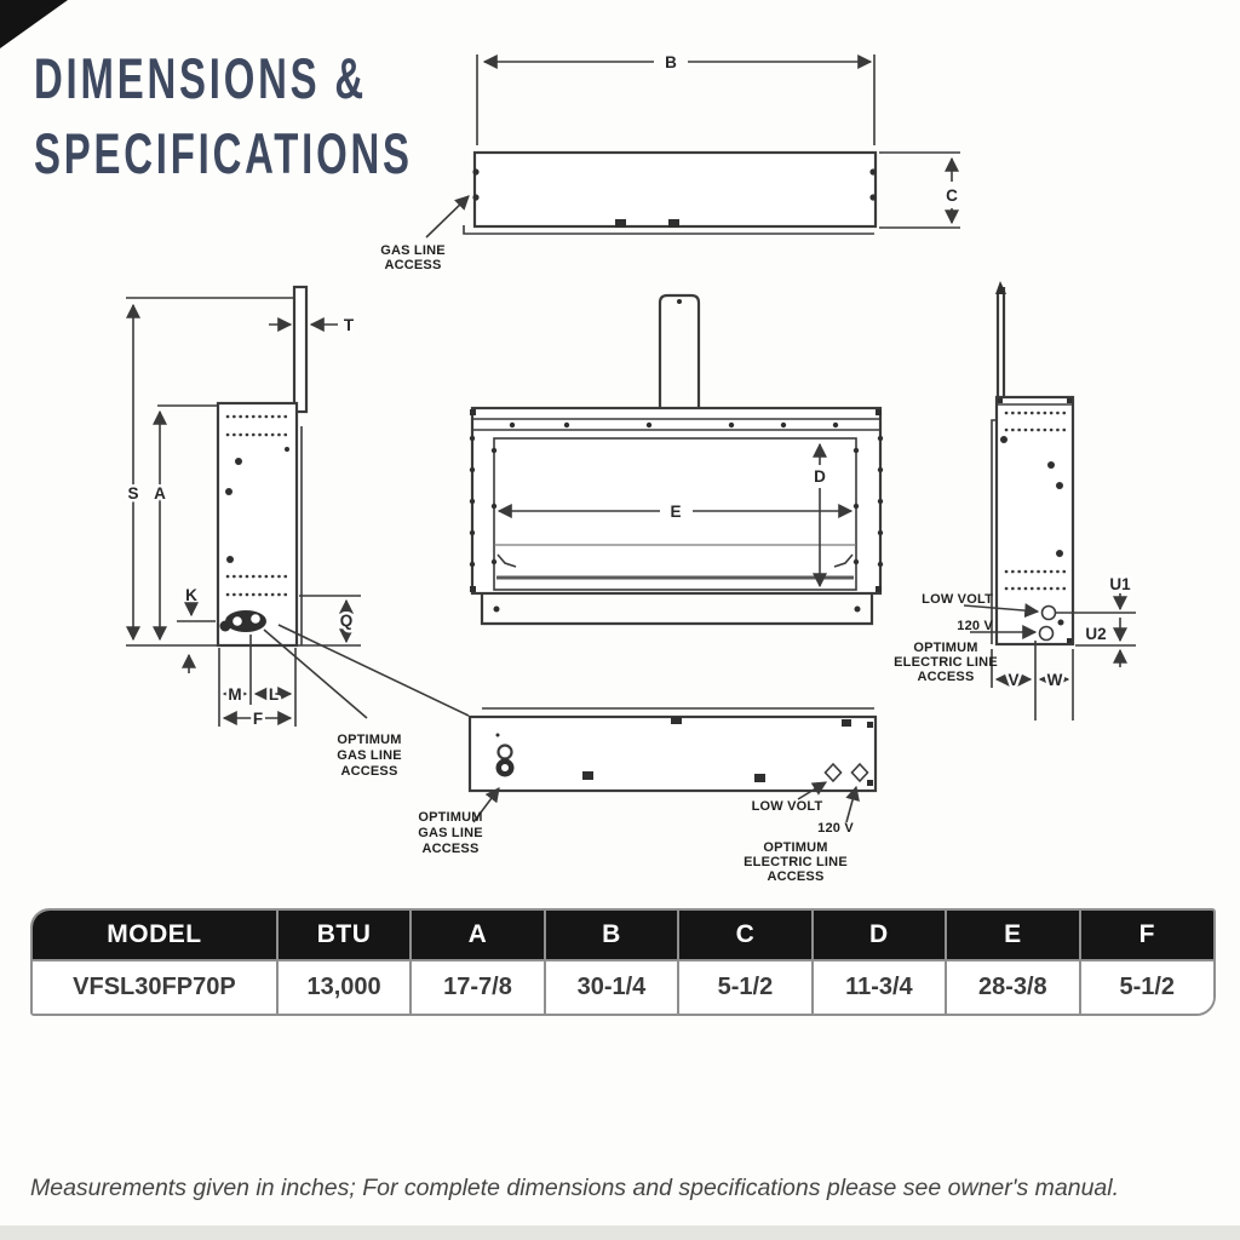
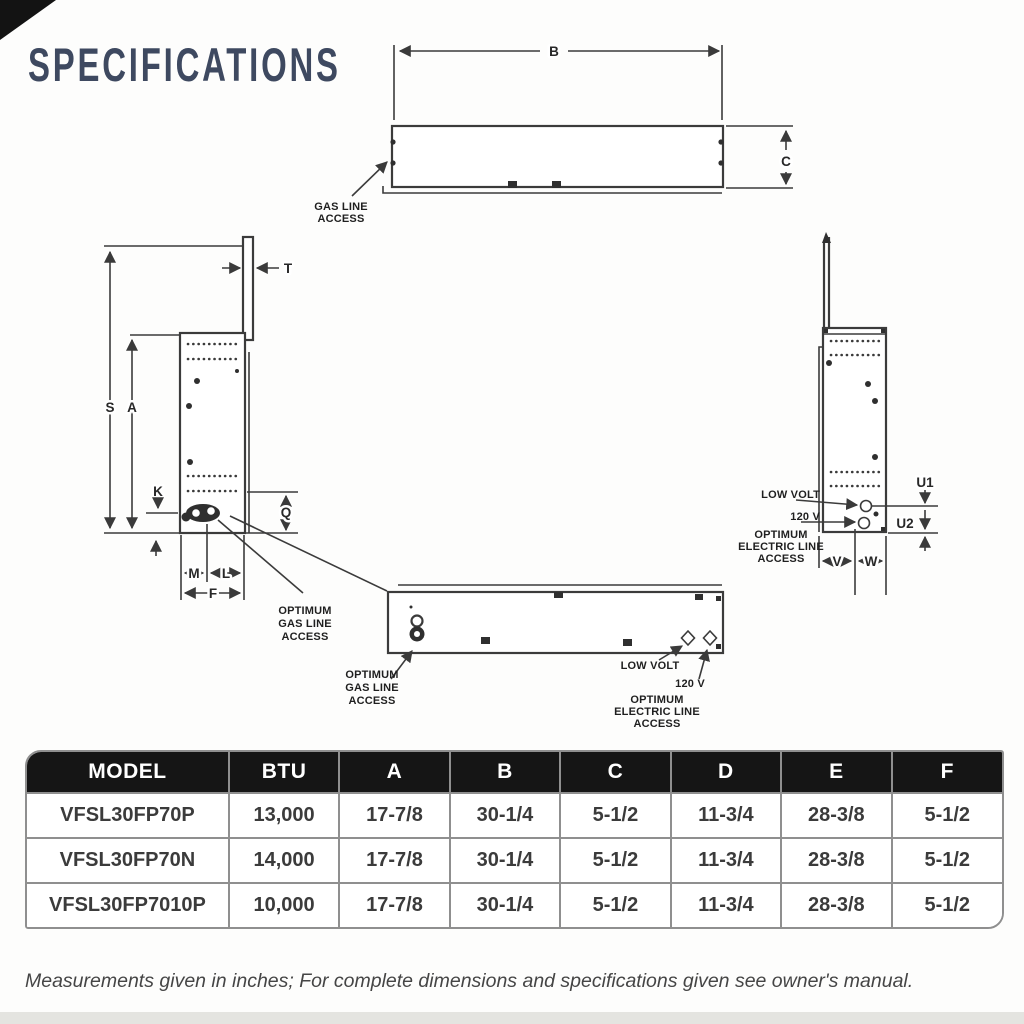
- DIMENSIONS &
  SPECIFICATIONS
  B
  C
  GAS LINE
  ACCESS
  T
  S
  A
  K
  Q
  M
  L
  F
  OPTIMUM
  GAS LINE
  ACCESS
- E
- D
  U1
  U2
  V
  W
  LOW VOLT
  120 V
  OPTIMUM
  ELECTRIC LINE
  ACCESS
  OPTIMUM
  GAS LINE
  ACCESS
  LOW VOLT
  120 V
  OPTIMUM
  ELECTRIC LINE
  ACCESS
  MODEL	BTU	A	B	C	D	E	F
  VFSL30FP70P	13,000	17-7/8	30-1/4	5-1/2	11-3/4	28-3/8	5-1/2
+ VFSL30FP70N	14,000	17-7/8	30-1/4	5-1/2	11-3/4	28-3/8	5-1/2
+ VFSL30FP7010P	10,000	17-7/8	30-1/4	5-1/2	11-3/4	28-3/8	5-1/2
- Measurements given in inches; For complete dimensions and specifications please see owner's manual.
+ Measurements given in inches; For complete dimensions and specifications given see owner's manual.
